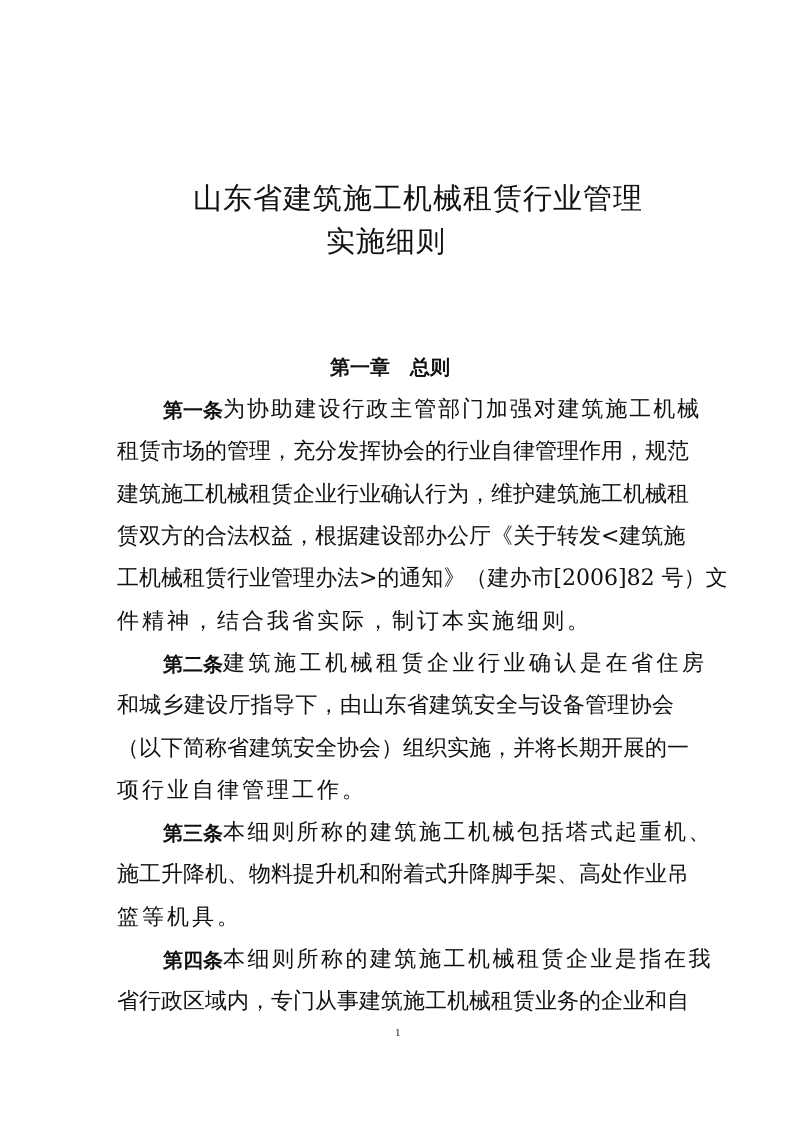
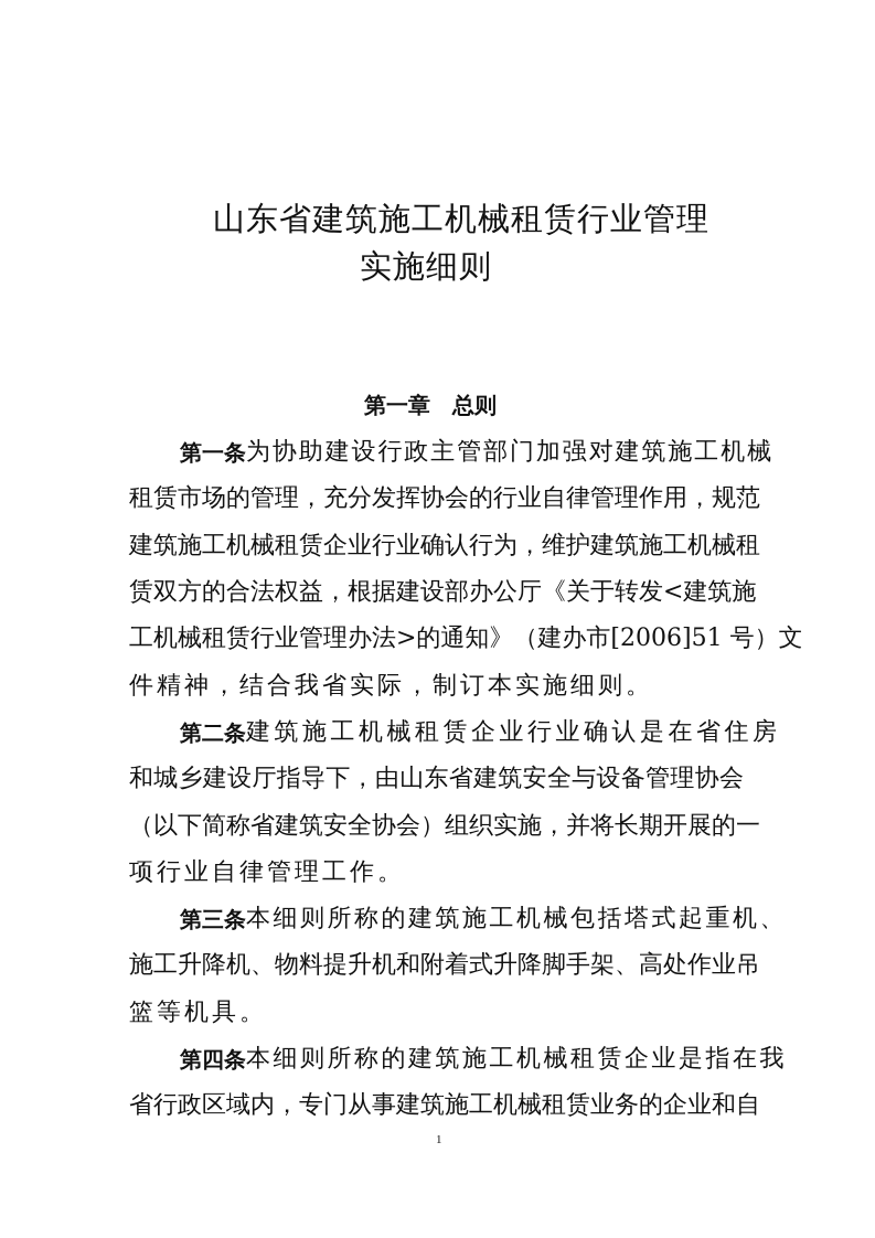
  山东省建筑施工机械租赁行业管理
  实施细则
  第一章 总则
  第一条
  为协助建设行政主管部门加强对建筑施工机械
  租赁市场的管理，充分发挥协会的行业自律管理作用，规范
  建筑施工机械租赁企业行业确认行为，维护建筑施工机械租
  赁双方的合法权益，根据建设部办公厅《关于转发<建筑施
- 工机械租赁行业管理办法>的通知》（建办市[2006]82 号）文
+ 工机械租赁行业管理办法>的通知》（建办市[2006]51 号）文
  件精神，结合我省实际，制订本实施细则。
  第二条
  建筑施工机械租赁企业行业确认是在省住房
  和城乡建设厅指导下，由山东省建筑安全与设备管理协会
  （以下简称省建筑安全协会）组织实施，并将长期开展的一
  项行业自律管理工作。
  第三条
  本细则所称的建筑施工机械包括塔式起重机、
  施工升降机、物料提升机和附着式升降脚手架、高处作业吊
  篮等机具。
  第四条
  本细则所称的建筑施工机械租赁企业是指在我
  省行政区域内，专门从事建筑施工机械租赁业务的企业和自
  1
